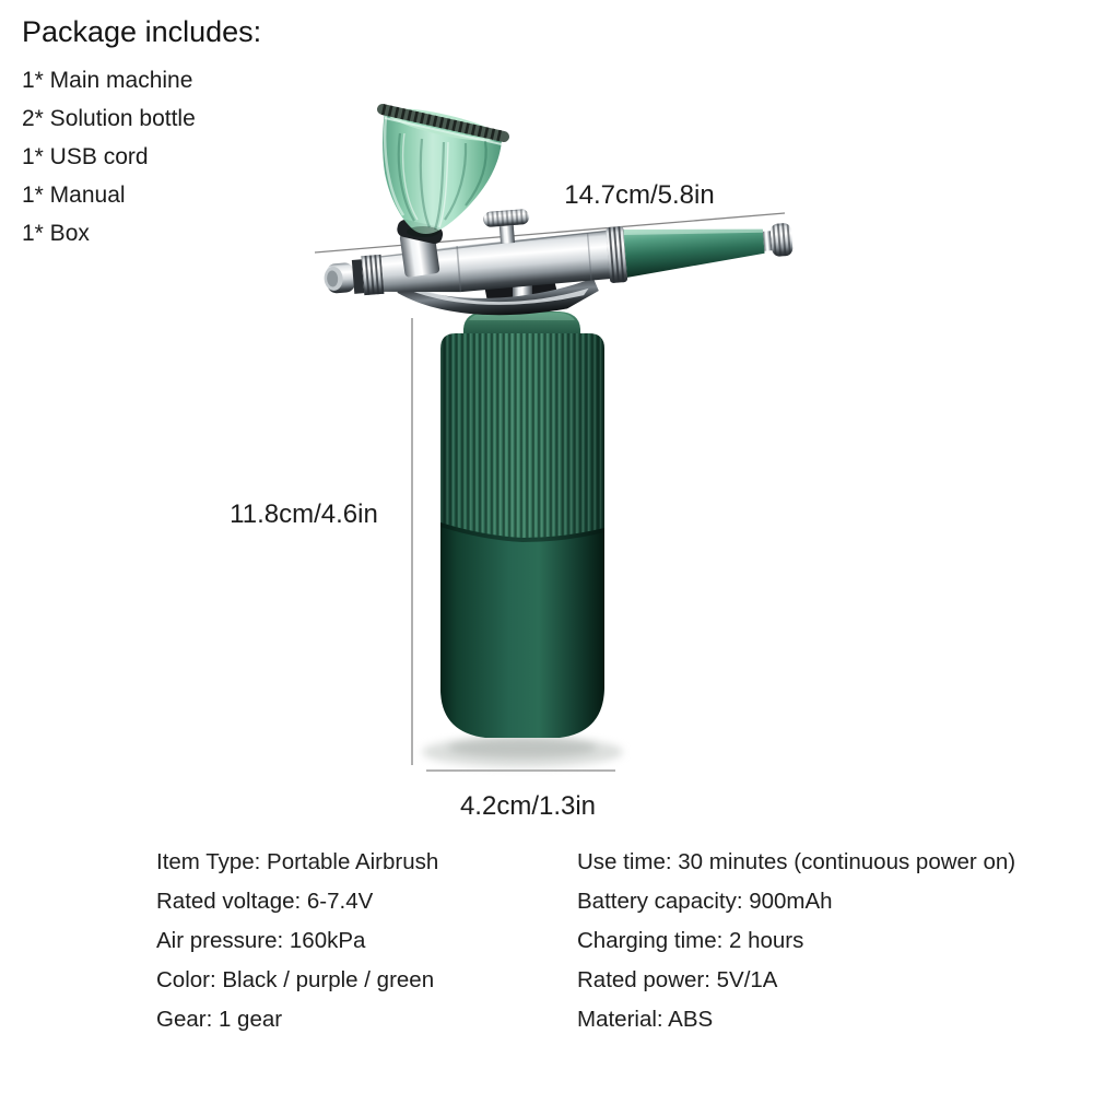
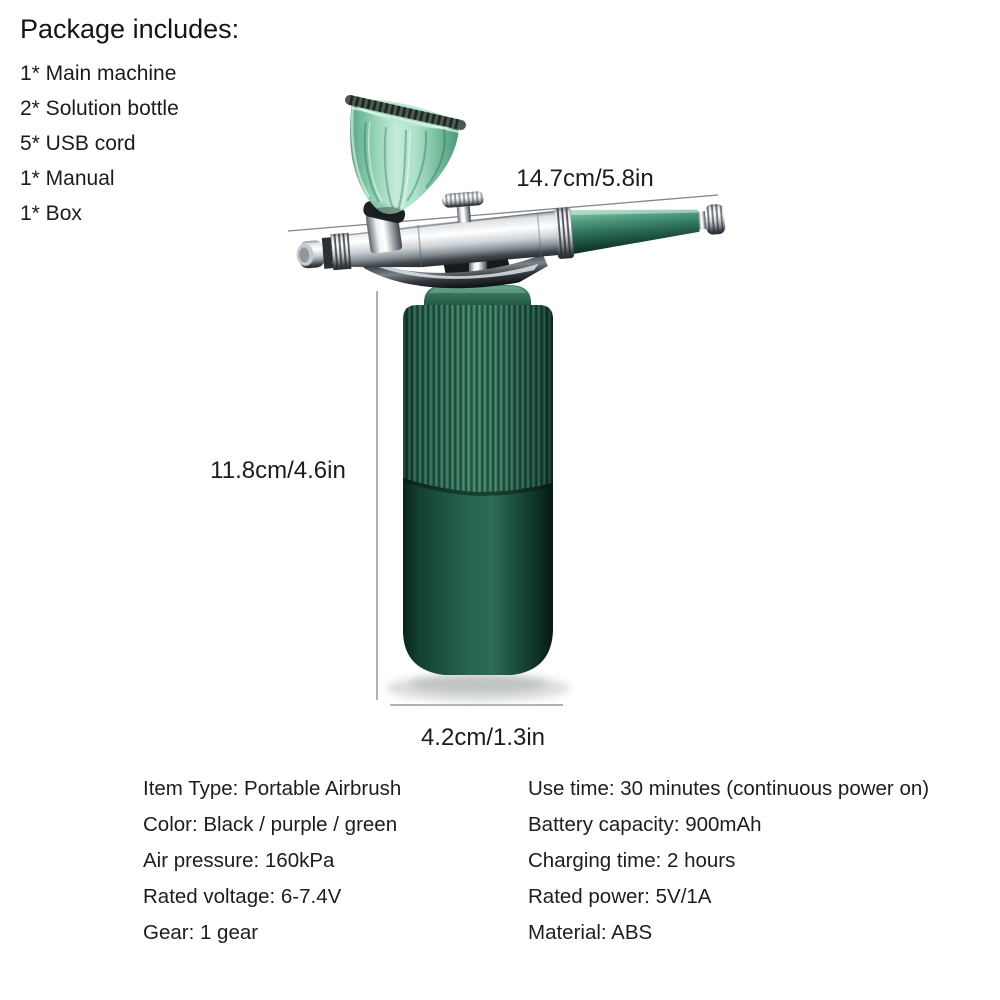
  Package includes:
  1* Main machine
  2* Solution bottle
- 1* USB cord
+ 5* USB cord
  1* Manual
  1* Box
  14.7cm/5.8in
  11.8cm/4.6in
  4.2cm/1.3in
  Item Type: Portable Airbrush
- Rated voltage: 6-7.4V
+ Color: Black / purple / green
  Air pressure: 160kPa
- Color: Black / purple / green
+ Rated voltage: 6-7.4V
  Gear: 1 gear
  Use time: 30 minutes (continuous power on)
  Battery capacity: 900mAh
  Charging time: 2 hours
  Rated power: 5V/1A
  Material: ABS
